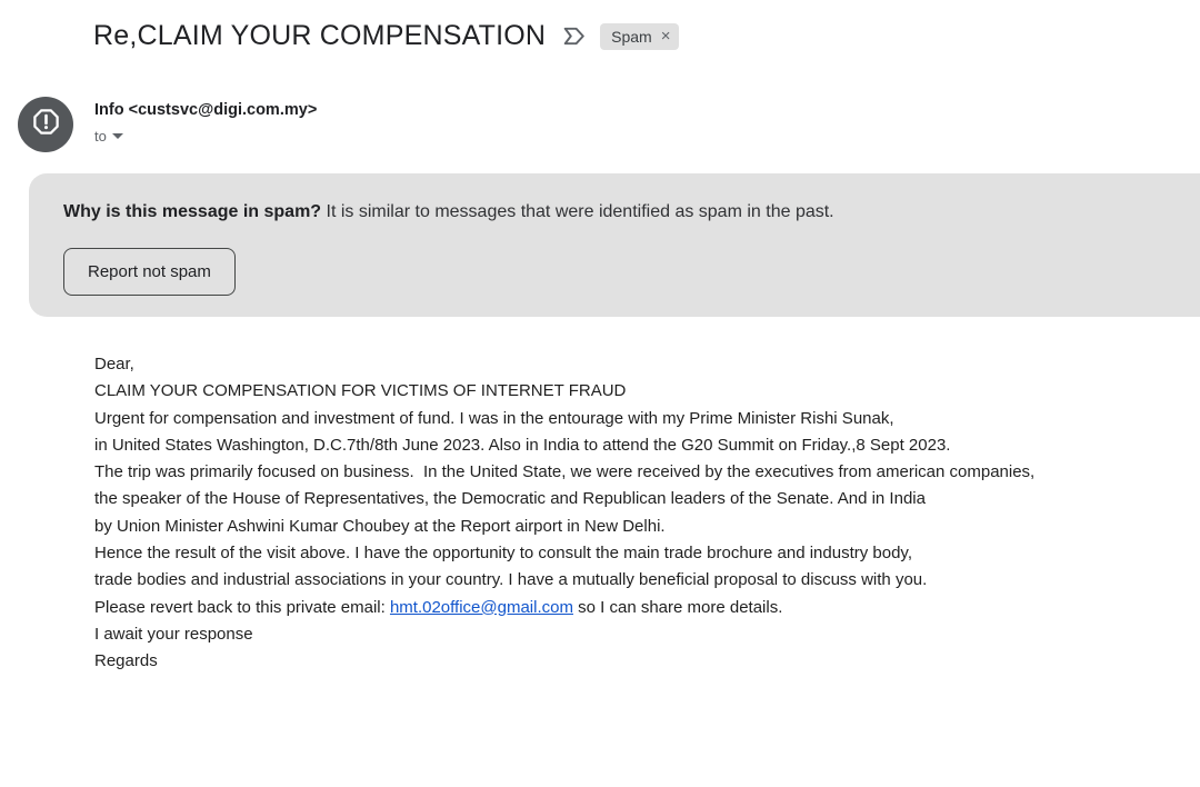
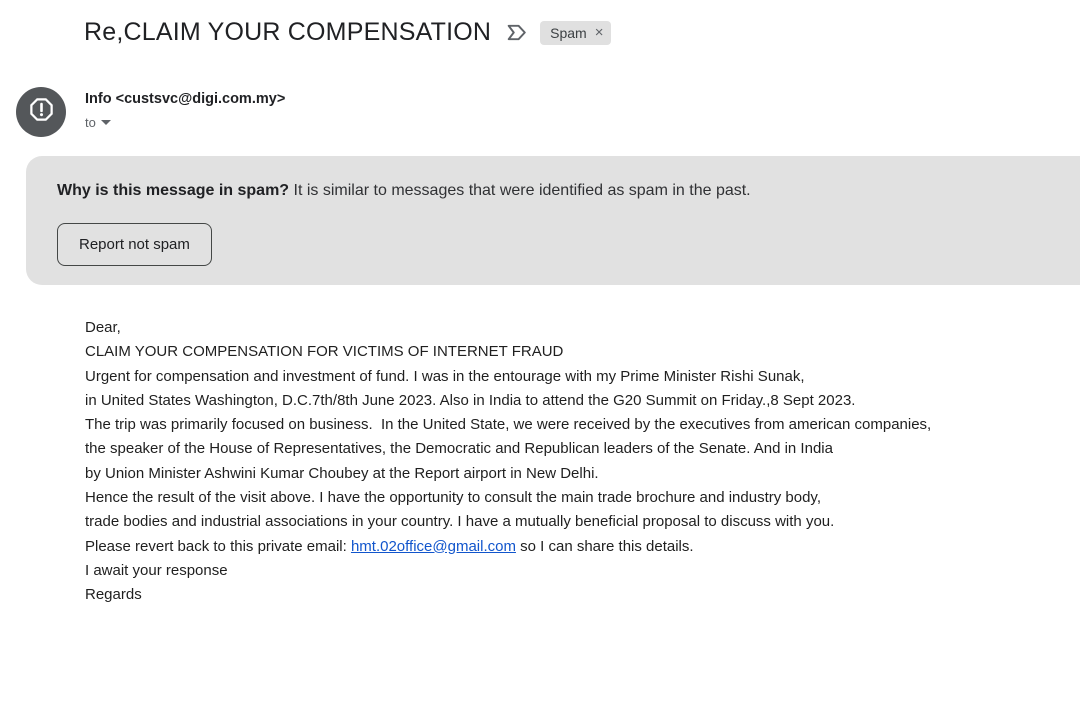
  Re,CLAIM YOUR COMPENSATION
  Spam
  ×
  Info <custsvc@digi.com.my>
  to
  Why is this message in spam? It is similar to messages that were identified as spam in the past.
  Report not spam
  Dear,
  CLAIM YOUR COMPENSATION FOR VICTIMS OF INTERNET FRAUD
  Urgent for compensation and investment of fund. I was in the entourage with my Prime Minister Rishi Sunak,
  in United States Washington, D.C.7th/8th June 2023. Also in India to attend the G20 Summit on Friday.,8 Sept 2023.
  The trip was primarily focused on business. In the United State, we were received by the executives from american companies,
  the speaker of the House of Representatives, the Democratic and Republican leaders of the Senate. And in India
  by Union Minister Ashwini Kumar Choubey at the Report airport in New Delhi.
  Hence the result of the visit above. I have the opportunity to consult the main trade brochure and industry body,
  trade bodies and industrial associations in your country. I have a mutually beneficial proposal to discuss with you.
- Please revert back to this private email: hmt.02office@gmail.com so I can share more details.
+ Please revert back to this private email: hmt.02office@gmail.com so I can share this details.
  I await your response
  Regards
